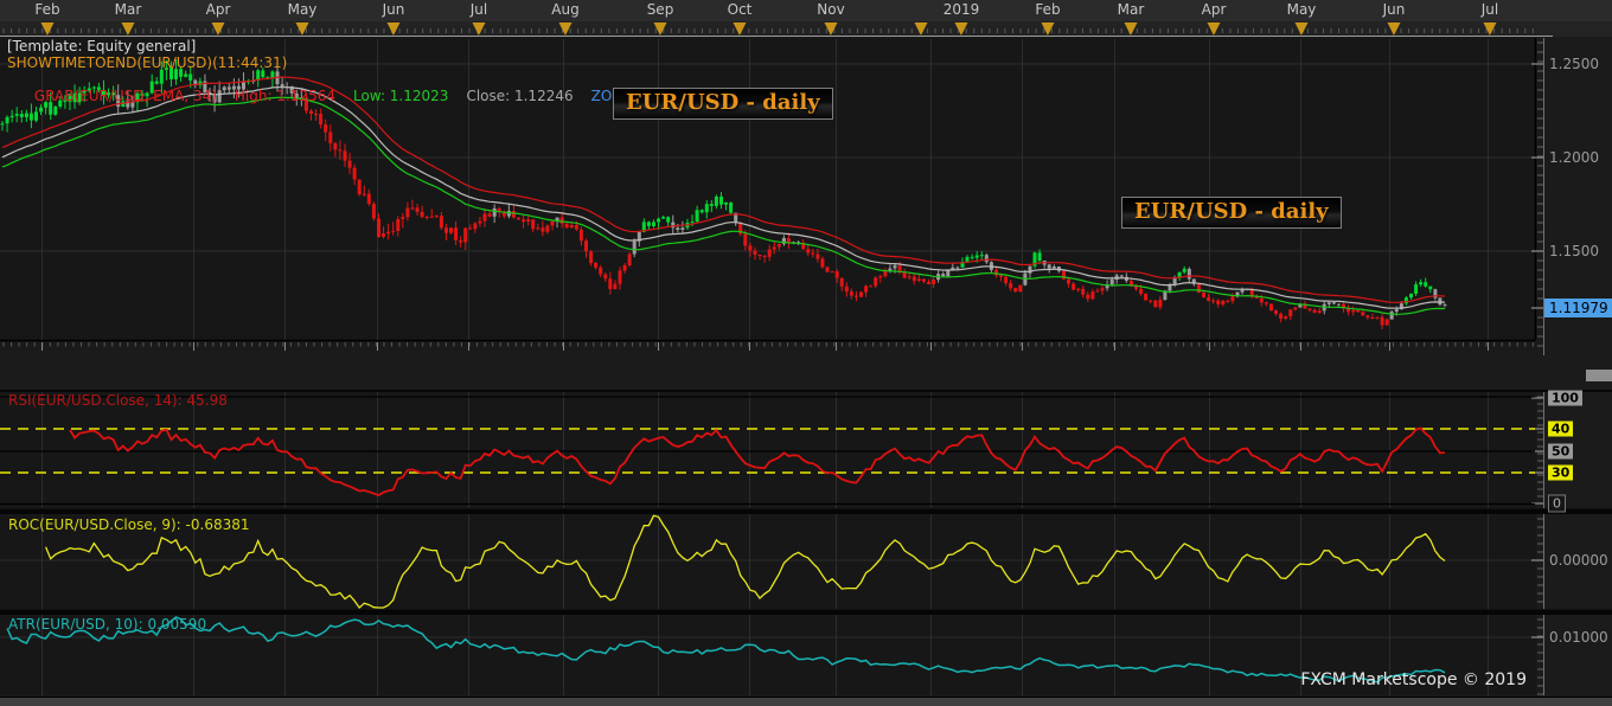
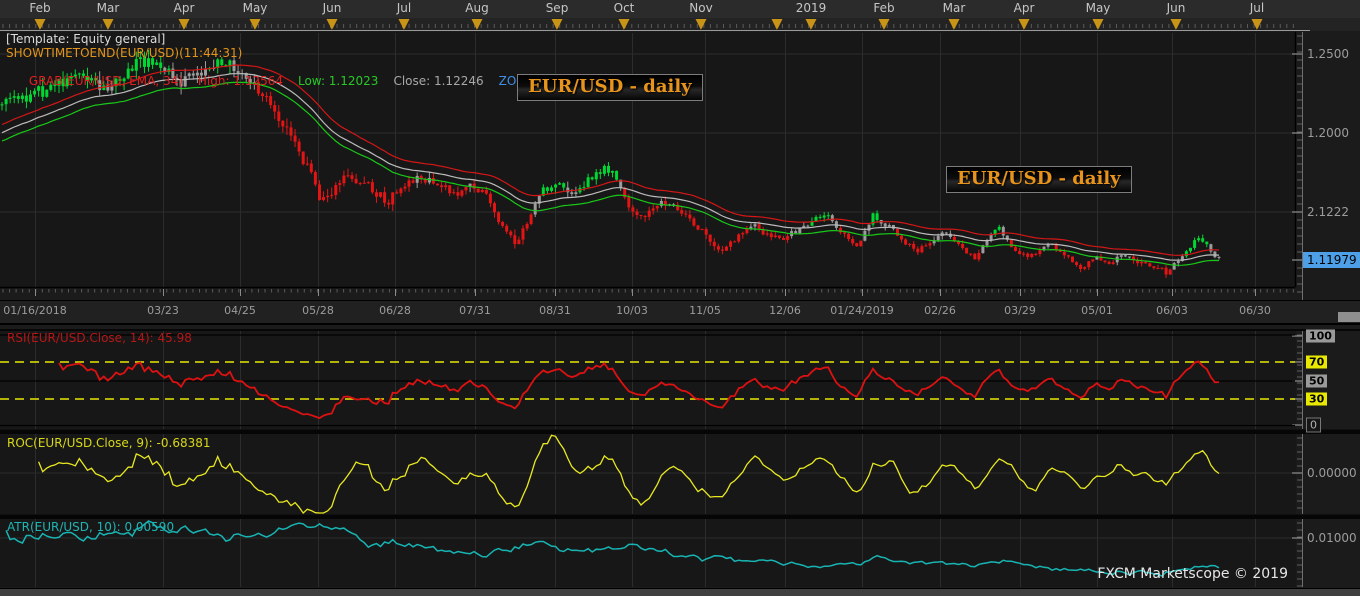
  Feb
  Mar
  Apr
  May
  Jun
  Jul
  Aug
  Sep
  Oct
  Nov
  2019
  Feb
  Mar
  Apr
  May
  Jun
  Jul
+ 01/16/2018
+ 03/23
+ 04/25
+ 05/28
+ 06/28
+ 07/31
+ 08/31
+ 10/03
+ 11/05
+ 12/06
+ 01/24/2019
+ 02/26
+ 03/29
+ 05/01
+ 06/03
+ 06/30
  [Template: Equity general]
  SHOWTIMETOEND(EUR/USD)(11:44:31)
  GRAB(EUR/USD, EMA, 34) High: 1.12564 Low: 1.12023 Close: 1.12246 ZO
  EUR/USD - daily
  EUR/USD - daily
  RSI(EUR/USD.Close, 14): 45.98
  ROC(EUR/USD.Close, 9): -0.68381
  ATR(EUR/USD, 10): 0.00590
  FXCM Marketscope © 2019
  1.2500
  1.2000
- 1.1500
+ 2.1222
  1.11979
  100
- 40
+ 70
  50
  30
  0
  0.00000
  0.01000
